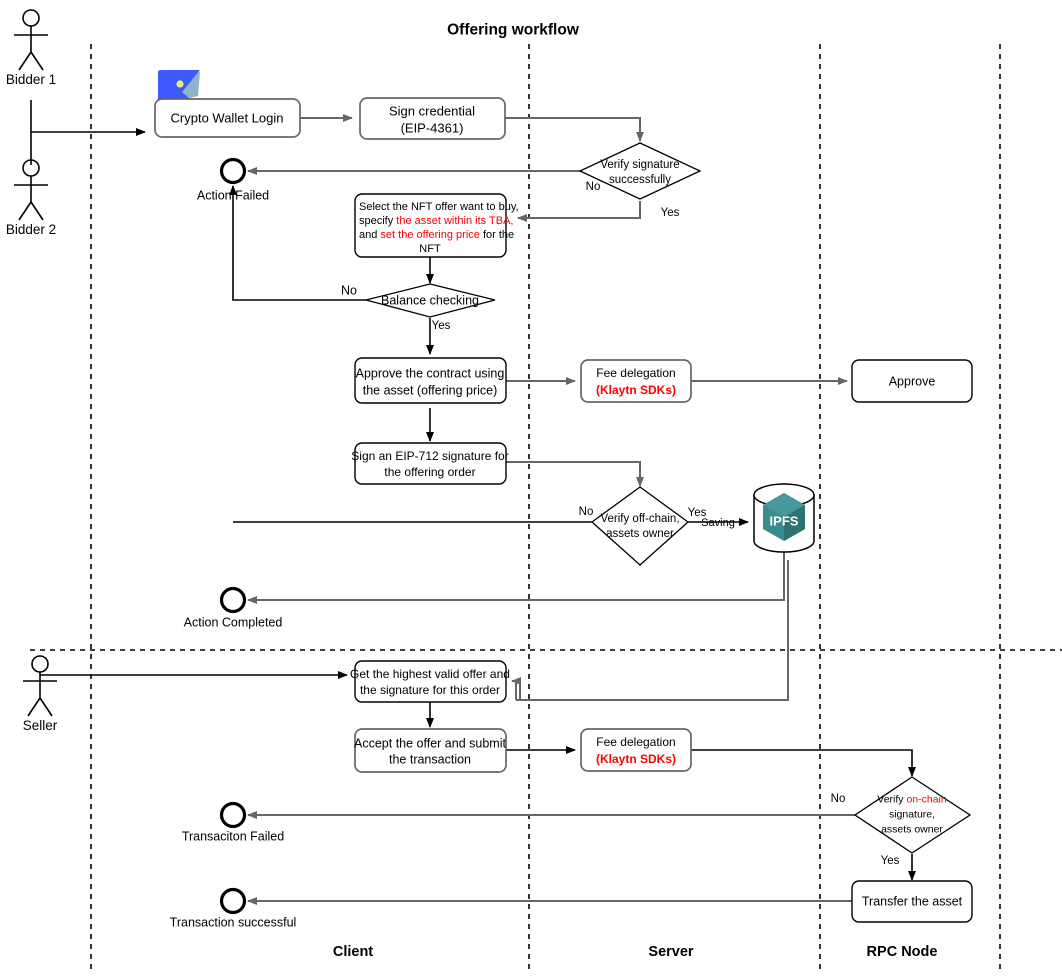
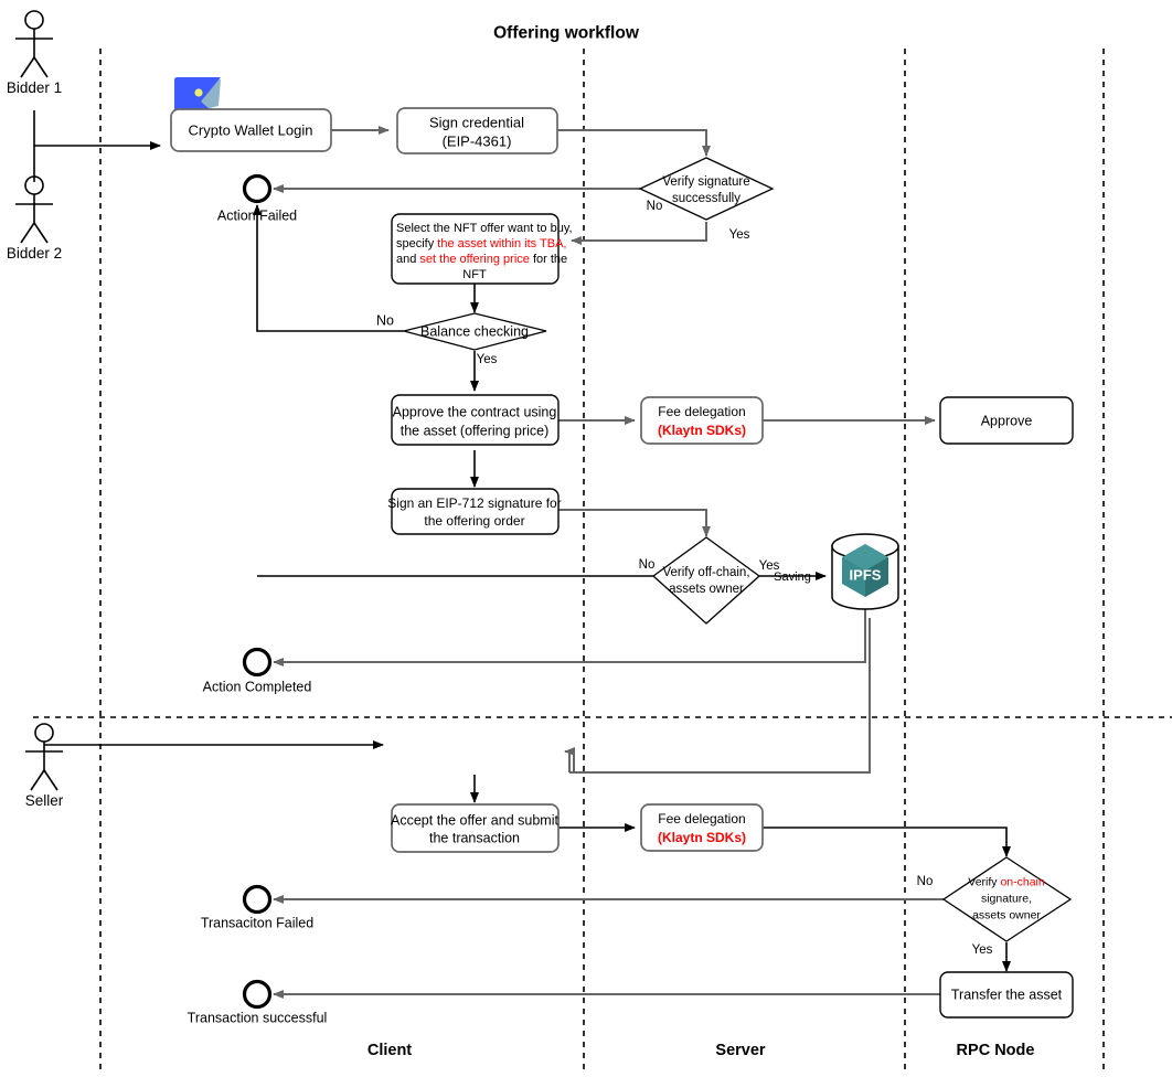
  Bidder 1
  Bidder 2
  Seller
  Offering workflow
  Crypto Wallet Login
  Sign credential
  (EIP-4361)
  Select the NFT offer want to buy,
  specify the asset within its TBA,
  and set the offering price for the
  NFT
  Approve the contract using
  the asset (offering price)
  Fee delegation
  (Klaytn SDKs)
  Approve
  Sign an EIP-712 signature for
  the offering order
- Get the highest valid offer and
- the signature for this order
  Accept the offer and submit
  the transaction
  Fee delegation
  (Klaytn SDKs)
  Transfer the asset
  Verify signature
  successfully
  No
  Yes
  Balance checking
  No
  Yes
  Verify off-chain,
  assets owner
  No
  Yes
  Saving
  Verify on-chain
  signature,
  assets owner
  No
  Yes
  IPFS
  Action Failed
  Action Completed
  Transaciton Failed
  Transaction successful
  Client
  Server
  RPC Node
